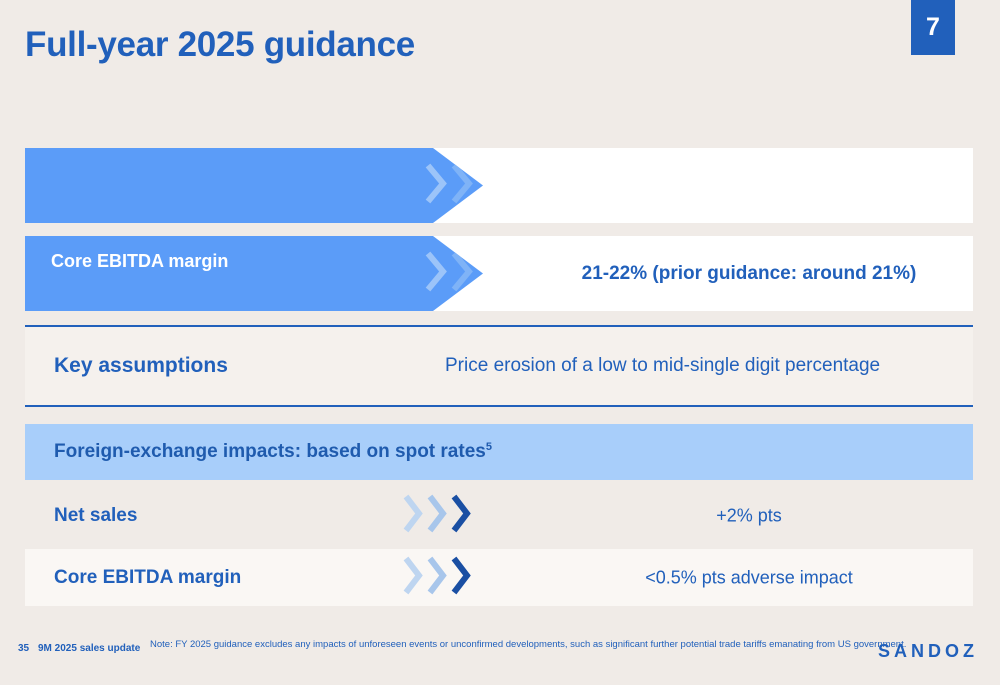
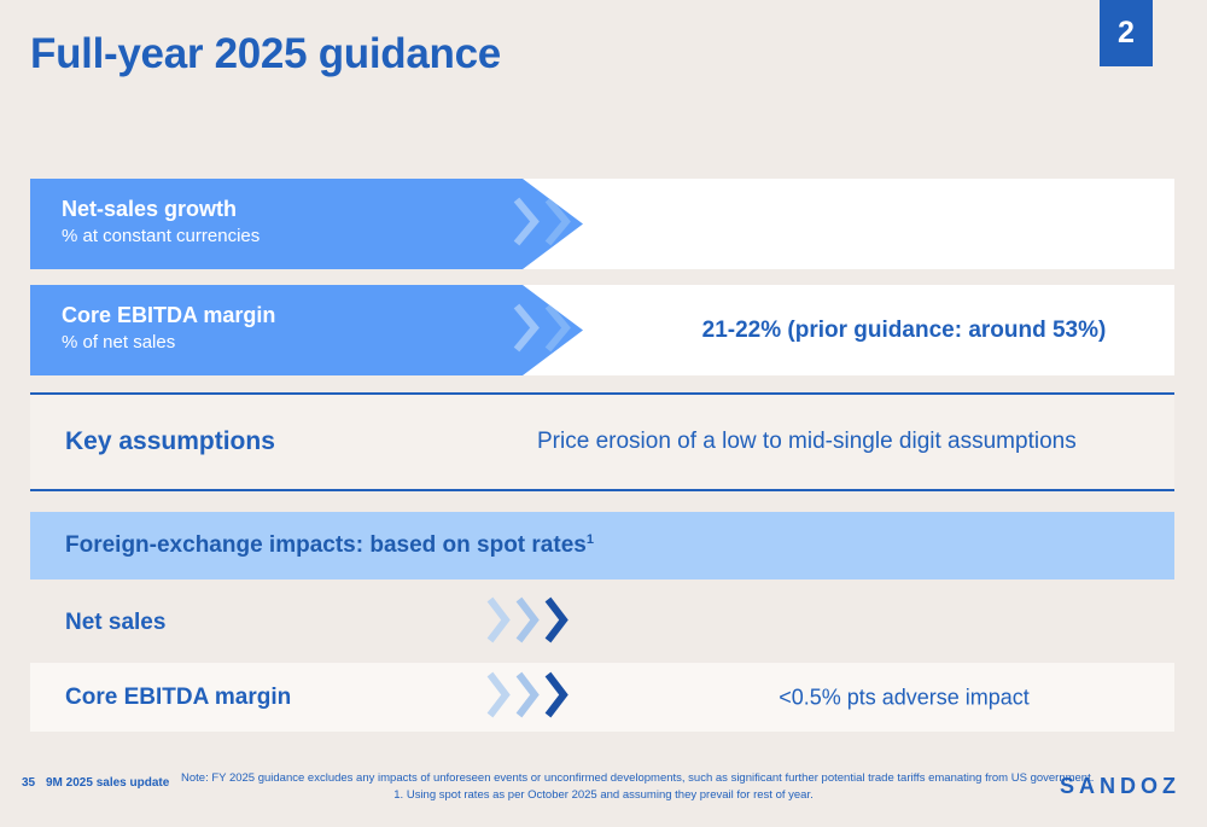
- 7
+ 2
  Full-year 2025 guidance
+ Net-sales growth
+ % at constant currencies
  Core EBITDA margin
+ % of net sales
- 21-22% (prior guidance: around 21%)
+ 21-22% (prior guidance: around 53%)
  Key assumptions
- Price erosion of a low to mid-single digit percentage
+ Price erosion of a low to mid-single digit assumptions
- Foreign-exchange impacts: based on spot rates5
+ Foreign-exchange impacts: based on spot rates1
  Net sales
- +2% pts
  Core EBITDA margin
  <0.5% pts adverse impact
  35
  9M 2025 sales update
  Note: FY 2025 guidance excludes any impacts of unforeseen events or unconfirmed developments, such as significant further potential trade tariffs emanating from US gover
+ 1. Using spot rates as per October 2025 and assuming they prevail for rest of year.
  SANDOZ
